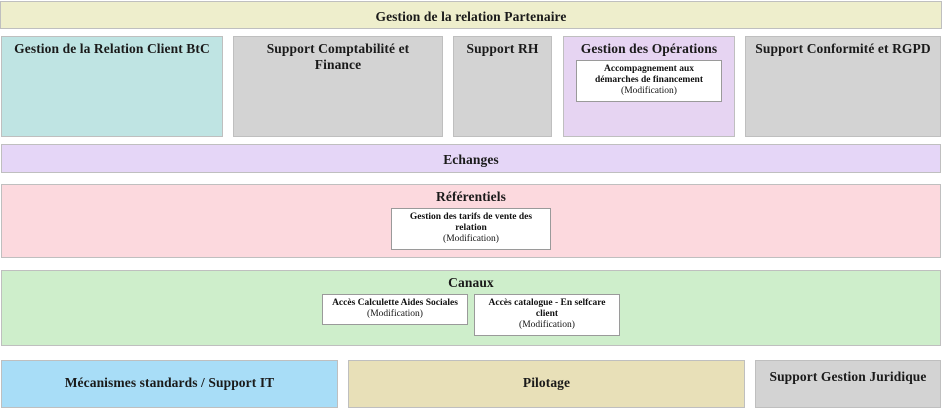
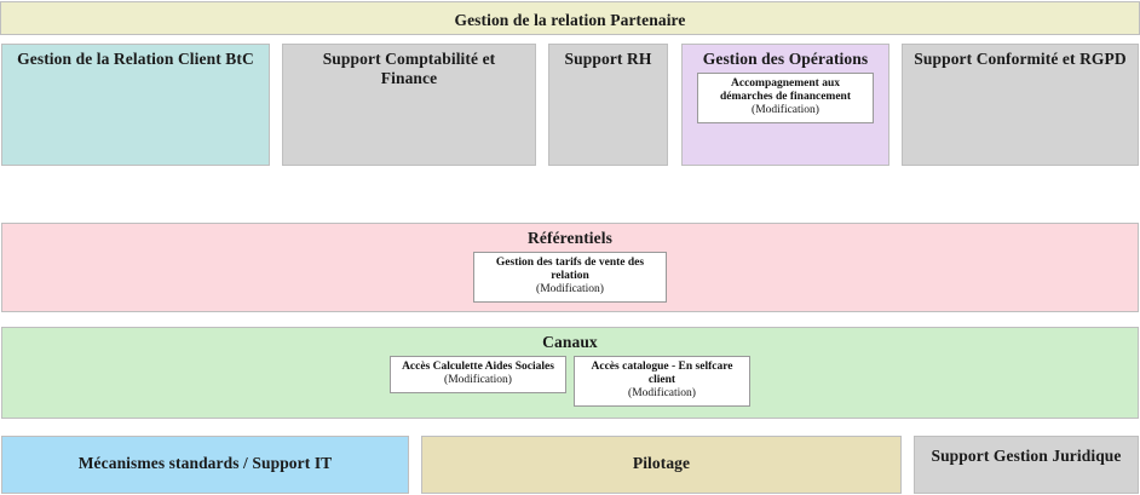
  Gestion de la relation Partenaire
  Gestion de la Relation Client BtC
  Support Comptabilité et Finance
  Support RH
  Gestion des Opérations
  Accompagnement aux démarches de financement
  (Modification)
  Support Conformité et RGPD
- Echanges
  Référentiels
  Gestion des tarifs de vente des relation
  (Modification)
  Canaux
  Accès Calculette Aides Sociales
  (Modification)
  Accès catalogue - En selfcare client
  (Modification)
  Mécanismes standards / Support IT
  Pilotage
  Support Gestion Juridique
